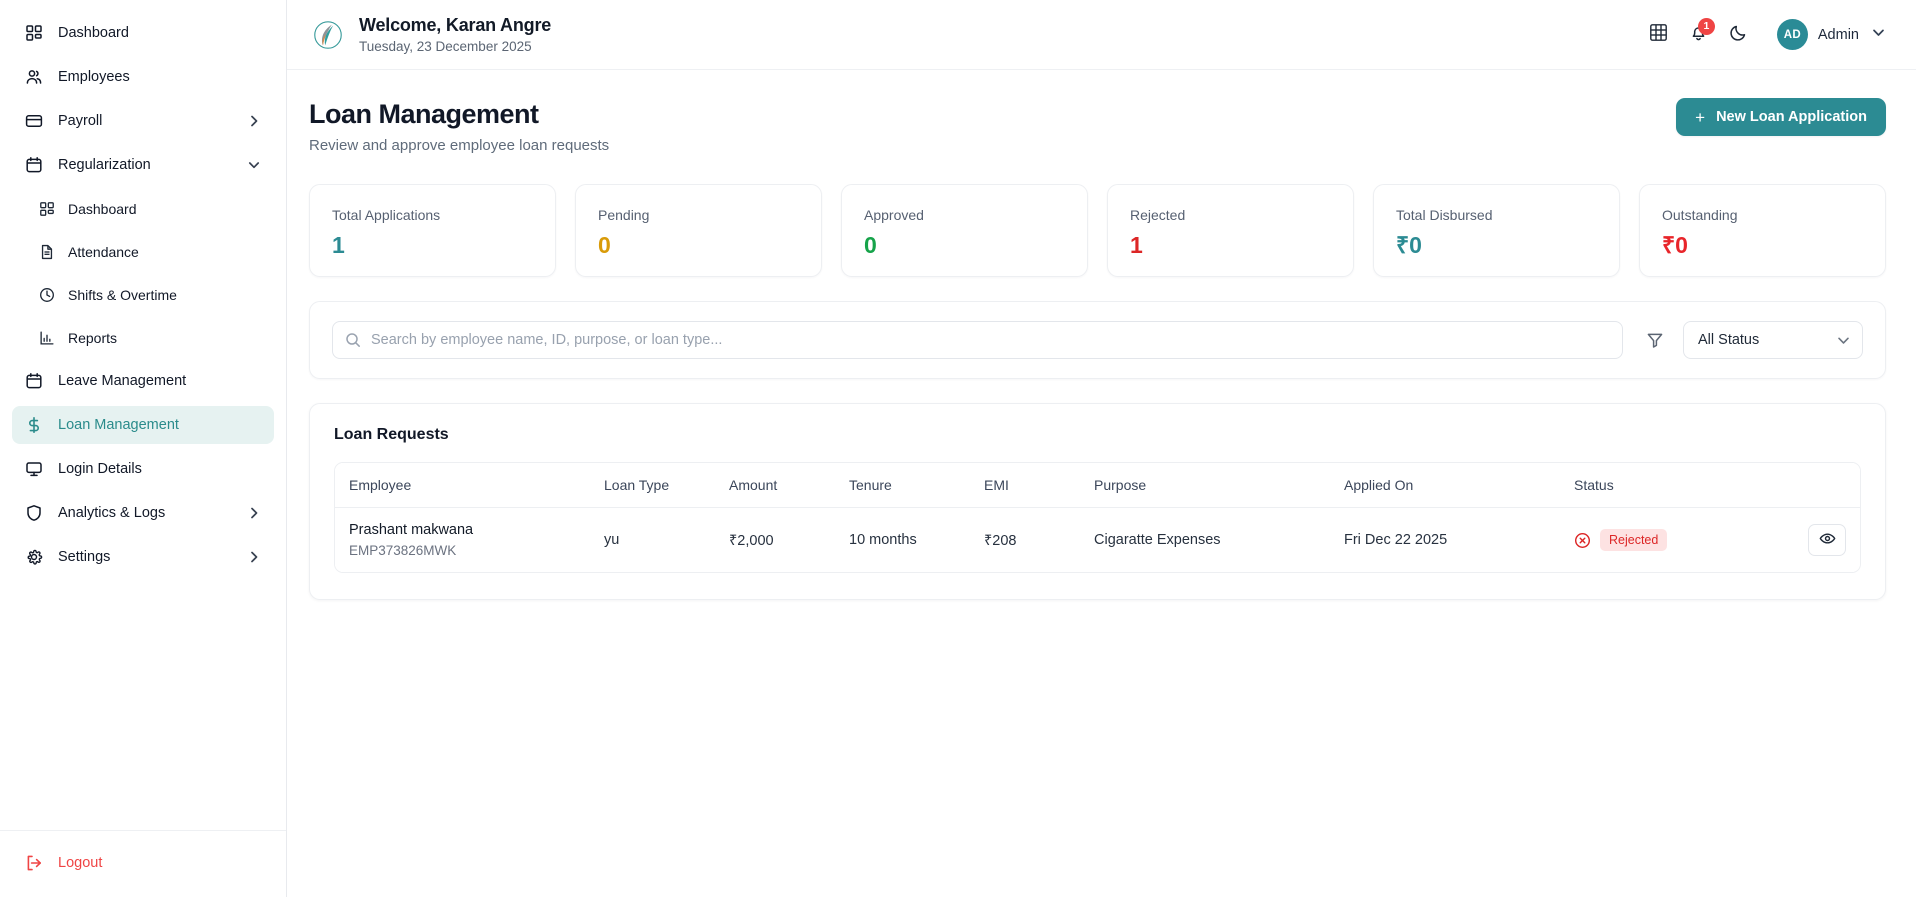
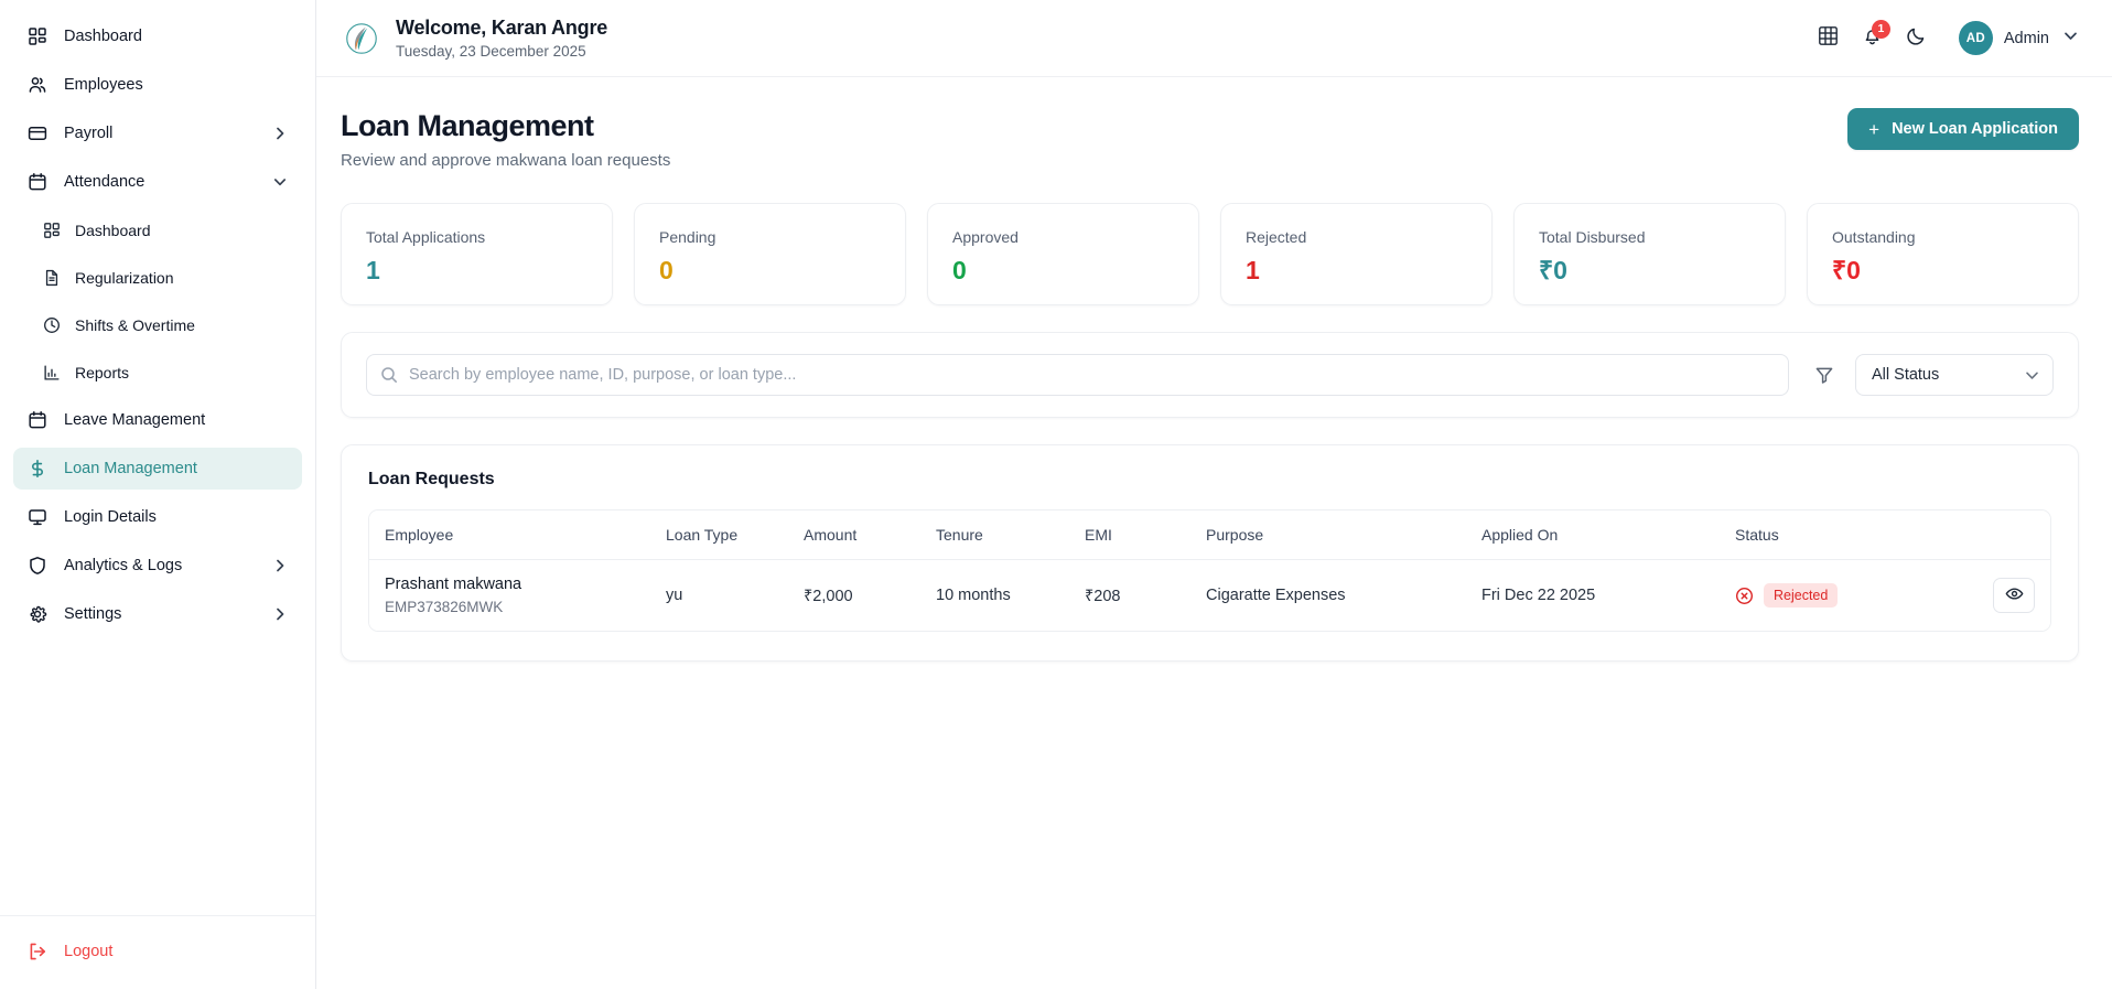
  Dashboard
  Employees
  Payroll
- Regularization
+ Attendance
  Dashboard
- Attendance
+ Regularization
  Shifts & Overtime
  Reports
  Leave Management
  Loan Management
  Login Details
  Analytics & Logs
  Settings
  Logout
  Welcome, Karan Angre
  Tuesday, 23 December 2025
  1
  AD
  Admin
  Loan Management
- Review and approve employee loan requests
+ Review and approve makwana loan requests
  +
  New Loan Application
  Total Applications
  1
  Pending
  0
  Approved
  0
  Rejected
  1
  Total Disbursed
  ₹0
  Outstanding
  ₹0
  Search by employee name, ID, purpose, or loan type...
  All Status
  Loan Requests
  Employee	Loan Type	Amount	Tenure	EMI	Purpose	Applied On	Status
  Prashant makwana EMP373826MWK	yu	₹2,000	10 months	₹208	Cigaratte Expenses	Fri Dec 22 2025	Rejected
